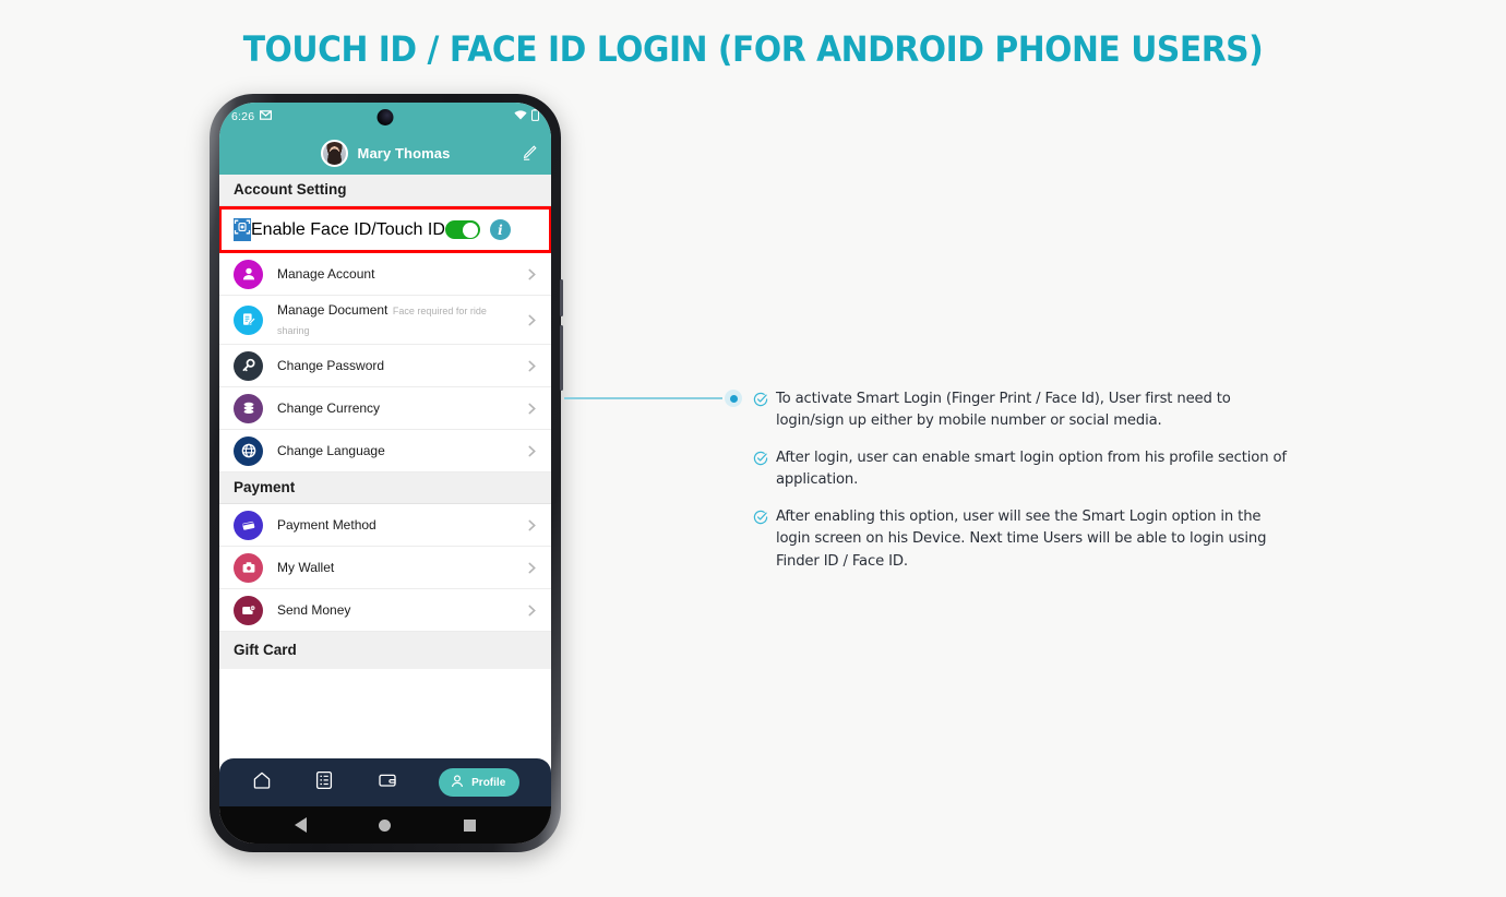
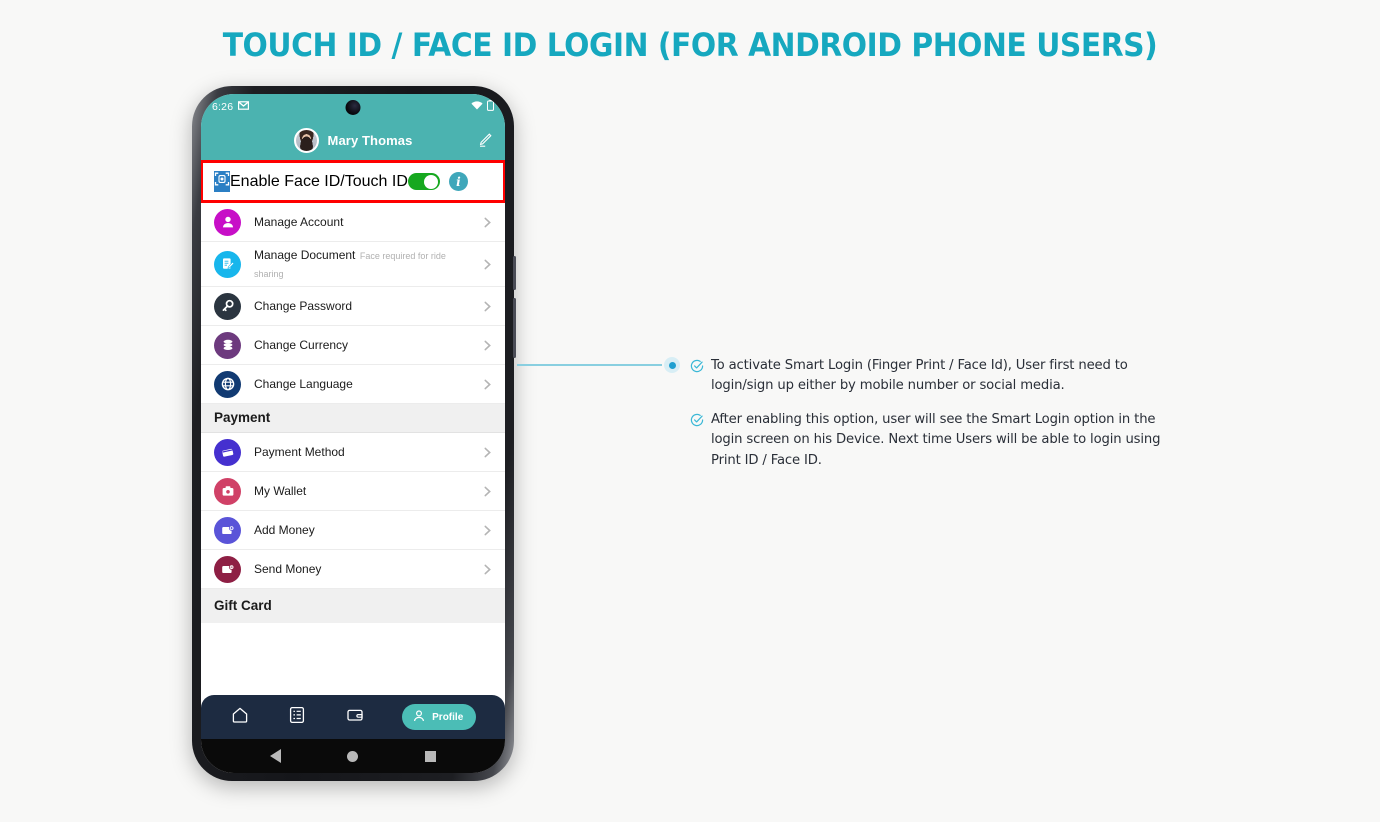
  TOUCH ID / FACE ID LOGIN (FOR ANDROID PHONE USERS)
  6:26
  Mary Thomas
- Account Setting
  Enable Face ID/Touch ID
  i
  Manage Account
  Manage Document Face required for ride sharing
  Change Password
  Change Currency
  Change Language
  Payment
  Payment Method
  My Wallet
+ Add Money
  Send Money
  Gift Card
  Profile
  To activate Smart Login (Finger Print / Face Id), User first need to login/sign up either by mobile number or social media.
- After login, user can enable smart login option from his profile section of application.
- After enabling this option, user will see the Smart Login option in the login screen on his Device. Next time Users will be able to login using Finder ID / Face ID.
+ After enabling this option, user will see the Smart Login option in the login screen on his Device. Next time Users will be able to login using Print ID / Face ID.
